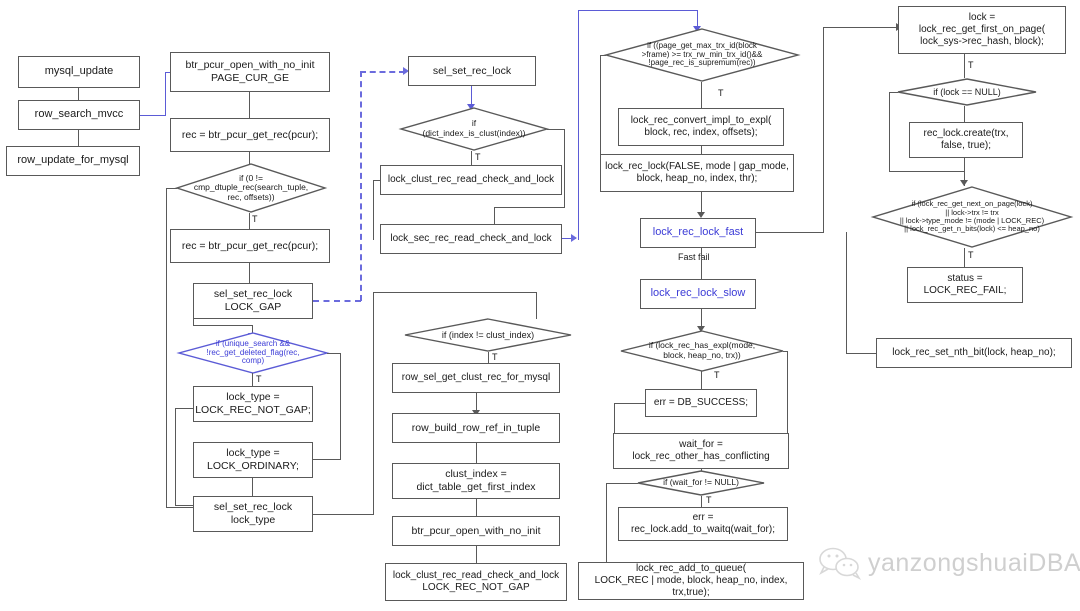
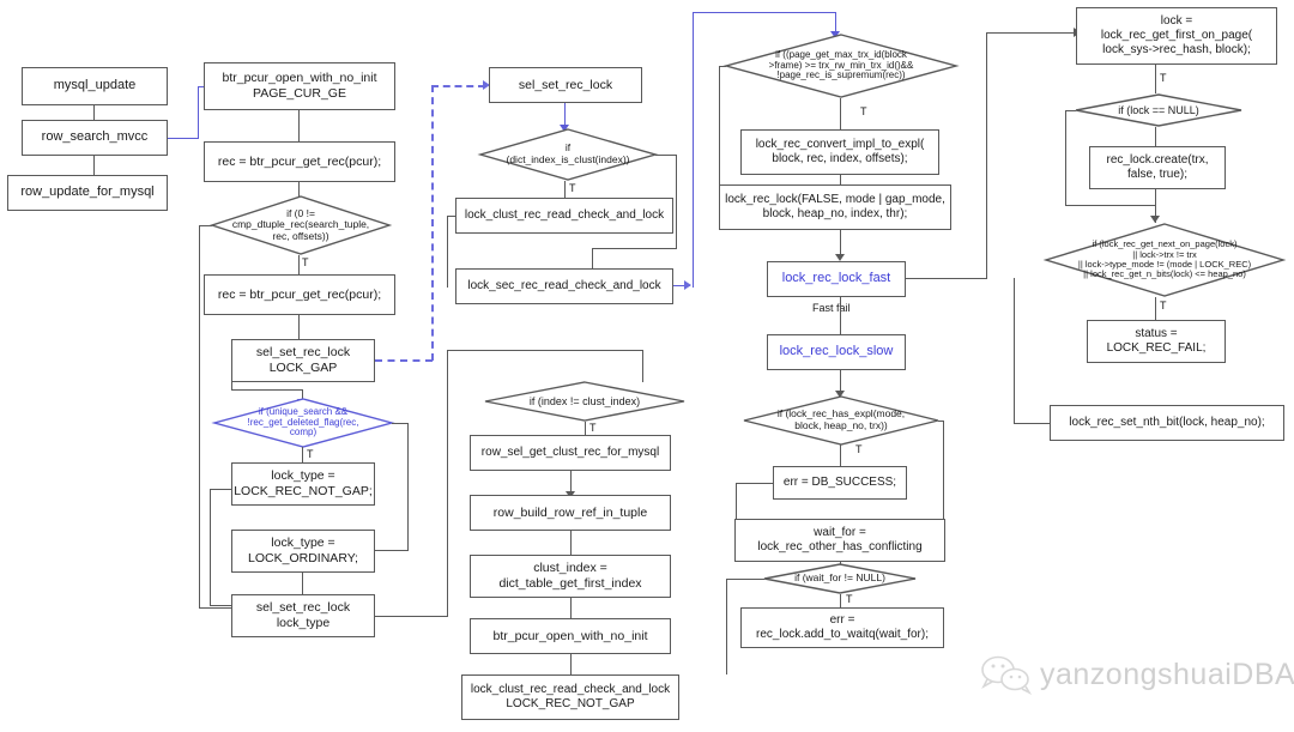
  mysql_update
  row_search_mvcc
  row_update_for_mysql
  btr_pcur_open_with_no_init
  PAGE_CUR_GE
  rec = btr_pcur_get_rec(pcur);
  if (0 !=
  cmp_dtuple_rec(search_tuple,
  rec, offsets))
  T
  rec = btr_pcur_get_rec(pcur);
  sel_set_rec_lock
  LOCK_GAP
  if (unique_search &&
  !rec_get_deleted_flag(rec,
  comp)
  T
  lock_type =
  LOCK_REC_NOT_GAP;
  lock_type =
  LOCK_ORDINARY;
  sel_set_rec_lock
  lock_type
  sel_set_rec_lock
  if
  (dict_index_is_clust(index))
  T
  lock_clust_rec_read_check_and_lock
  lock_sec_rec_read_check_and_lock
  if (index != clust_index)
  T
  row_sel_get_clust_rec_for_mysql
  row_build_row_ref_in_tuple
  clust_index =
  dict_table_get_first_index
  btr_pcur_open_with_no_init
  lock_clust_rec_read_check_and_lock
  LOCK_REC_NOT_GAP
  if ((page_get_max_trx_id(block
  >frame) >= trx_rw_min_trx_id()&&
  !page_rec_is_supremum(rec))
  T
  lock_rec_convert_impl_to_expl(
  block, rec, index, offsets);
  lock_rec_lock(FALSE, mode | gap_mode,
  block, heap_no, index, thr);
  lock_rec_lock_fast
  Fast fail
  lock_rec_lock_slow
  if (lock_rec_has_expl(mode,
  block, heap_no, trx))
  T
  err = DB_SUCCESS;
  wait_for =
  lock_rec_other_has_conflicting
  if (wait_for != NULL)
  T
  err =
  rec_lock.add_to_waitq(wait_for);
- lock_rec_add_to_queue(
- LOCK_REC | mode, block, heap_no, index, trx,true);
  lock =
  lock_rec_get_first_on_page(
  lock_sys->rec_hash, block);
  T
  if (lock == NULL)
  rec_lock.create(trx,
  false, true);
  if (lock_rec_get_next_on_page(lock)
  || lock->trx != trx
  || lock->type_mode != (mode | LOCK_REC)
  || lock_rec_get_n_bits(lock) <= heap_no)
  T
  status =
  LOCK_REC_FAIL;
  lock_rec_set_nth_bit(lock, heap_no);
  yanzongshuaiDBA
